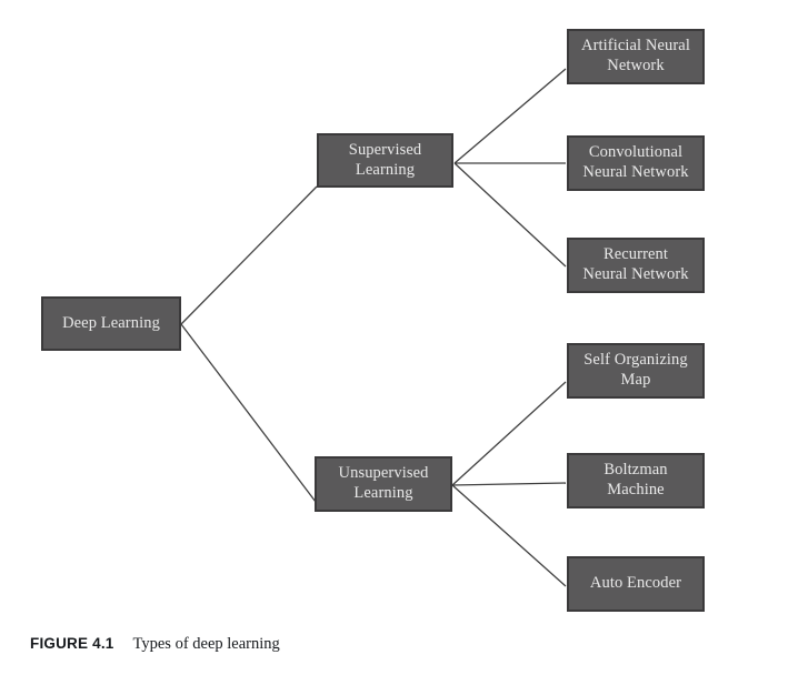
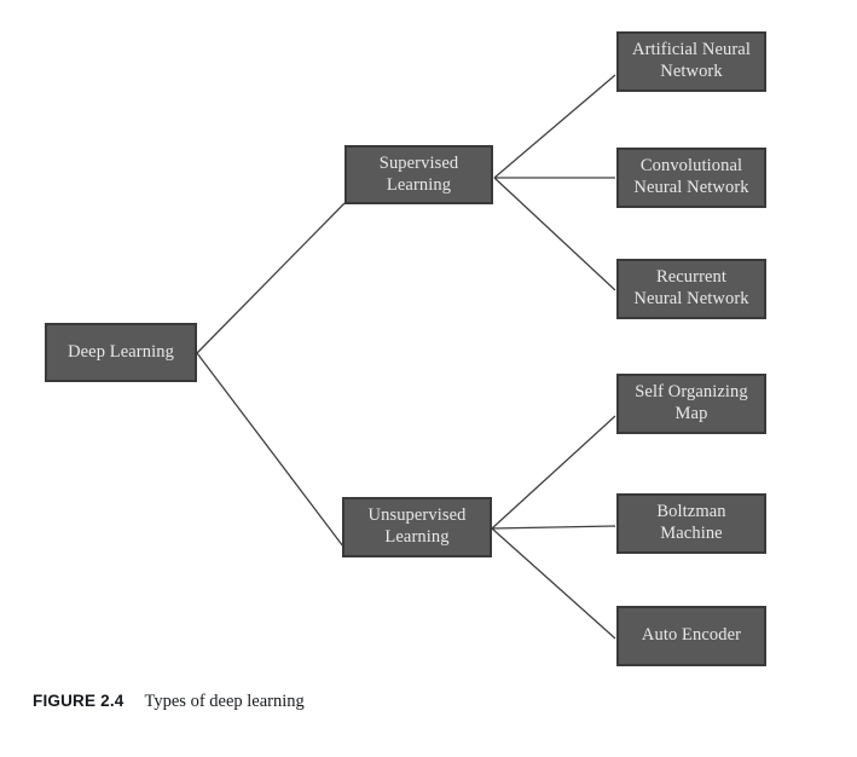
  Deep Learning
  Supervised
  Learning
  Unsupervised
  Learning
  Artificial Neural
  Network
  Convolutional
  Neural Network
  Recurrent
  Neural Network
  Self Organizing
  Map
  Boltzman
  Machine
  Auto Encoder
- FIGURE 4.1
+ FIGURE 2.4
  Types of deep learning
